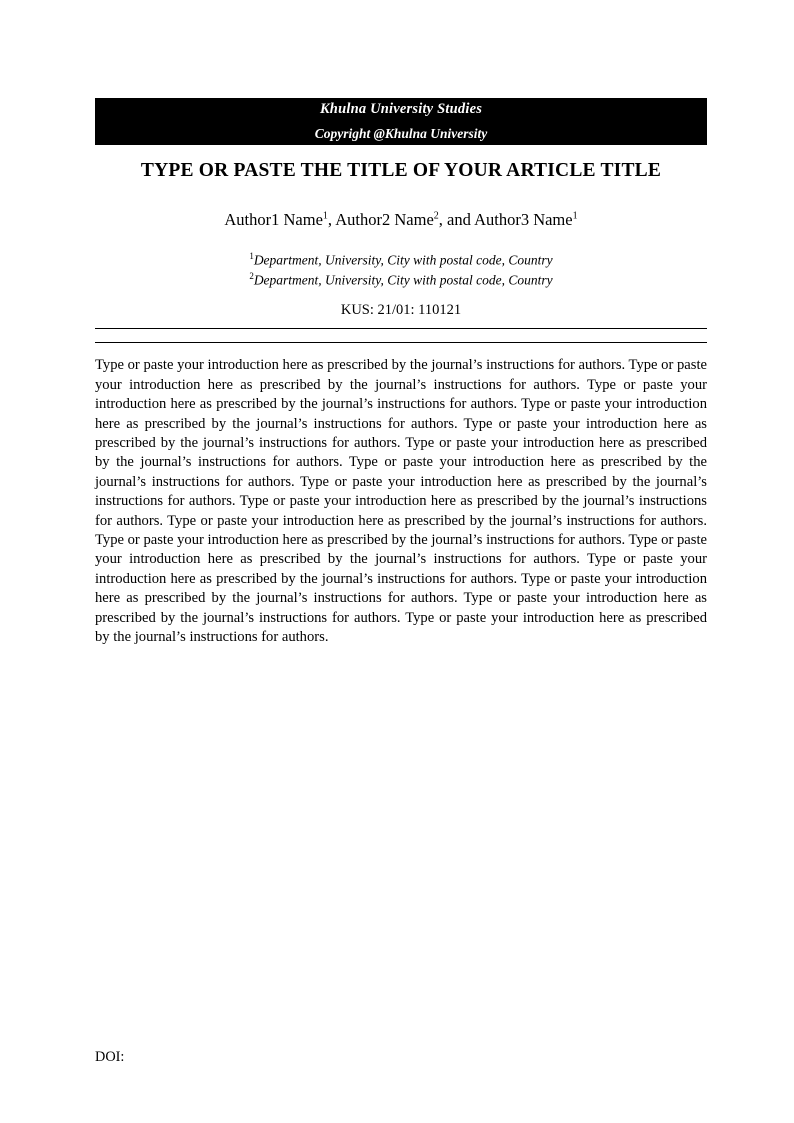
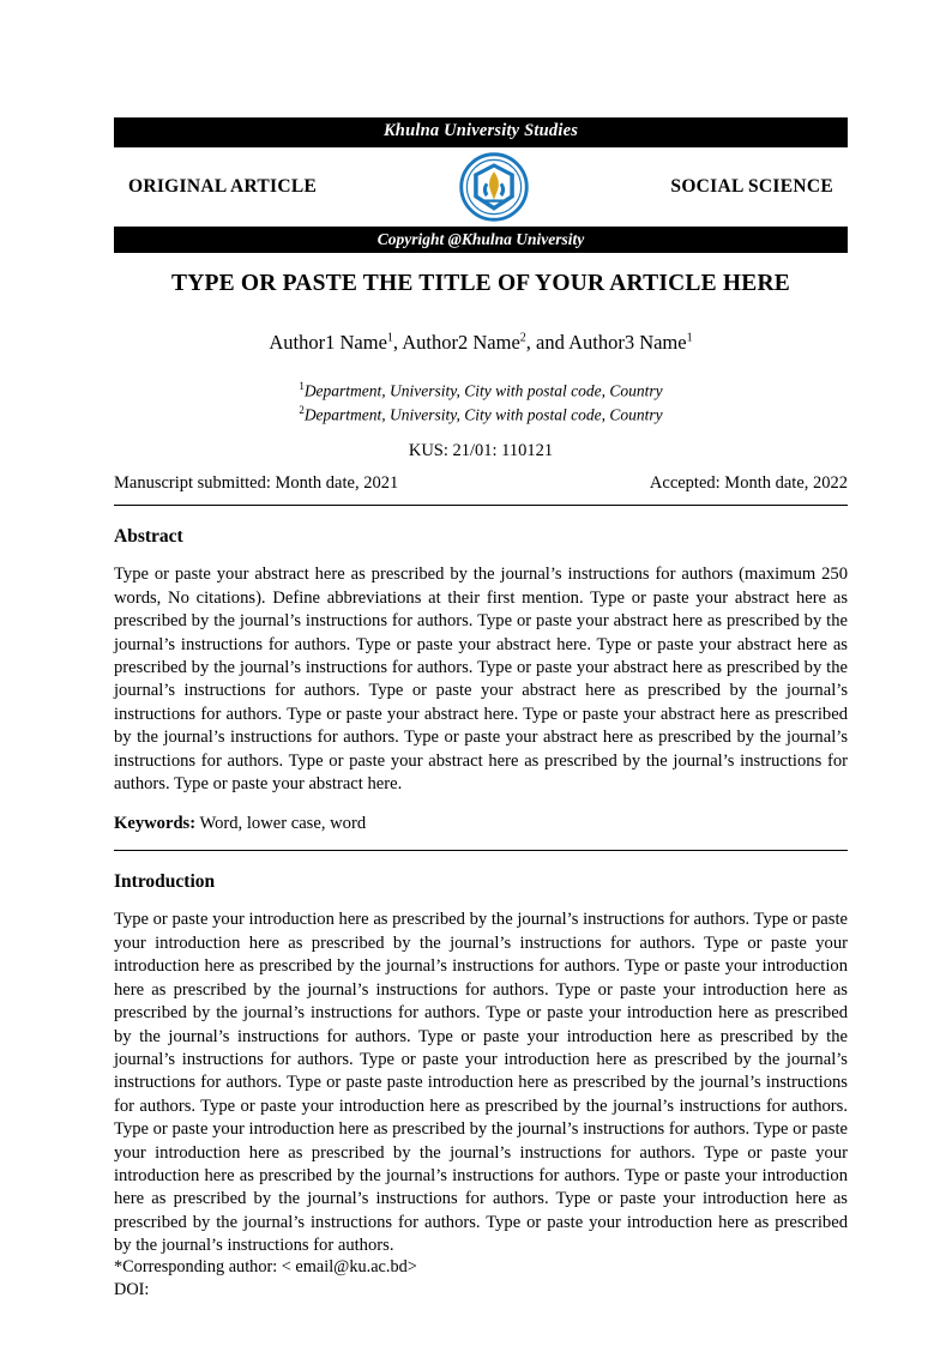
  Khulna University Studies
+ ORIGINAL ARTICLE
+ SOCIAL SCIENCE
  Copyright @Khulna University
- TYPE OR PASTE THE TITLE OF YOUR ARTICLE TITLE
+ TYPE OR PASTE THE TITLE OF YOUR ARTICLE HERE
  Author1 Name1, Author2 Name2, and Author3 Name1
  1Department, University, City with postal code, Country
  2Department, University, City with postal code, Country
  KUS: 21/01: 110121
+ Manuscript submitted: Month date, 2021
+ Accepted: Month date, 2022
+ Abstract
+ Type or paste your abstract here as prescribed by the journal’s instructions for authors (maximum 250 words, No citations). Define abbreviations at their first mention. Type or paste your abstract here as prescribed by the journal’s instructions for authors. Type or paste your abstract here as prescribed by the journal’s instructions for authors. Type or paste your abstract here. Type or paste your abstract here as prescribed by the journal’s instructions for authors. Type or paste your abstract here as prescribed by the journal’s instructions for authors. Type or paste your abstract here as prescribed by the journal’s instructions for authors. Type or paste your abstract here. Type or paste your abstract here as prescribed by the journal’s instructions for authors. Type or paste your abstract here as prescribed by the journal’s instructions for authors. Type or paste your abstract here as prescribed by the journal’s instructions for authors. Type or paste your abstract here.
+ Keywords: Word, lower case, word
+ Introduction
- Type or paste your introduction here as prescribed by the journal’s instructions for authors. Type or paste your introduction here as prescribed by the journal’s instructions for authors. Type or paste your introduction here as prescribed by the journal’s instructions for authors. Type or paste your introduction here as prescribed by the journal’s instructions for authors. Type or paste your introduction here as prescribed by the journal’s instructions for authors. Type or paste your introduction here as prescribed by the journal’s instructions for authors. Type or paste your introduction here as prescribed by the journal’s instructions for authors. Type or paste your introduction here as prescribed by the journal’s instructions for authors. Type or paste your introduction here as prescribed by the journal’s instructions for authors. Type or paste your introduction here as prescribed by the journal’s instructions for authors. Type or paste your introduction here as prescribed by the journal’s instructions for authors. Type or paste your introduction here as prescribed by the journal’s instructions for authors. Type or paste your introduction here as prescribed by the journal’s instructions for authors. Type or paste your introduction here as prescribed by the journal’s instructions for authors. Type or paste your introduction here as prescribed by the journal’s instructions for authors. Type or paste your introduction here as prescribed by the journal’s instructions for authors.
+ Type or paste your introduction here as prescribed by the journal’s instructions for authors. Type or paste your introduction here as prescribed by the journal’s instructions for authors. Type or paste your introduction here as prescribed by the journal’s instructions for authors. Type or paste your introduction here as prescribed by the journal’s instructions for authors. Type or paste your introduction here as prescribed by the journal’s instructions for authors. Type or paste your introduction here as prescribed by the journal’s instructions for authors. Type or paste your introduction here as prescribed by the journal’s instructions for authors. Type or paste your introduction here as prescribed by the journal’s instructions for authors. Type or paste paste introduction here as prescribed by the journal’s instructions for authors. Type or paste your introduction here as prescribed by the journal’s instructions for authors. Type or paste your introduction here as prescribed by the journal’s instructions for authors. Type or paste your introduction here as prescribed by the journal’s instructions for authors. Type or paste your introduction here as prescribed by the journal’s instructions for authors. Type or paste your introduction here as prescribed by the journal’s instructions for authors. Type or paste your introduction here as prescribed by the journal’s instructions for authors. Type or paste your introduction here as prescribed by the journal’s instructions for authors.
+ *Corresponding author: < email@ku.ac.bd>
  DOI:
